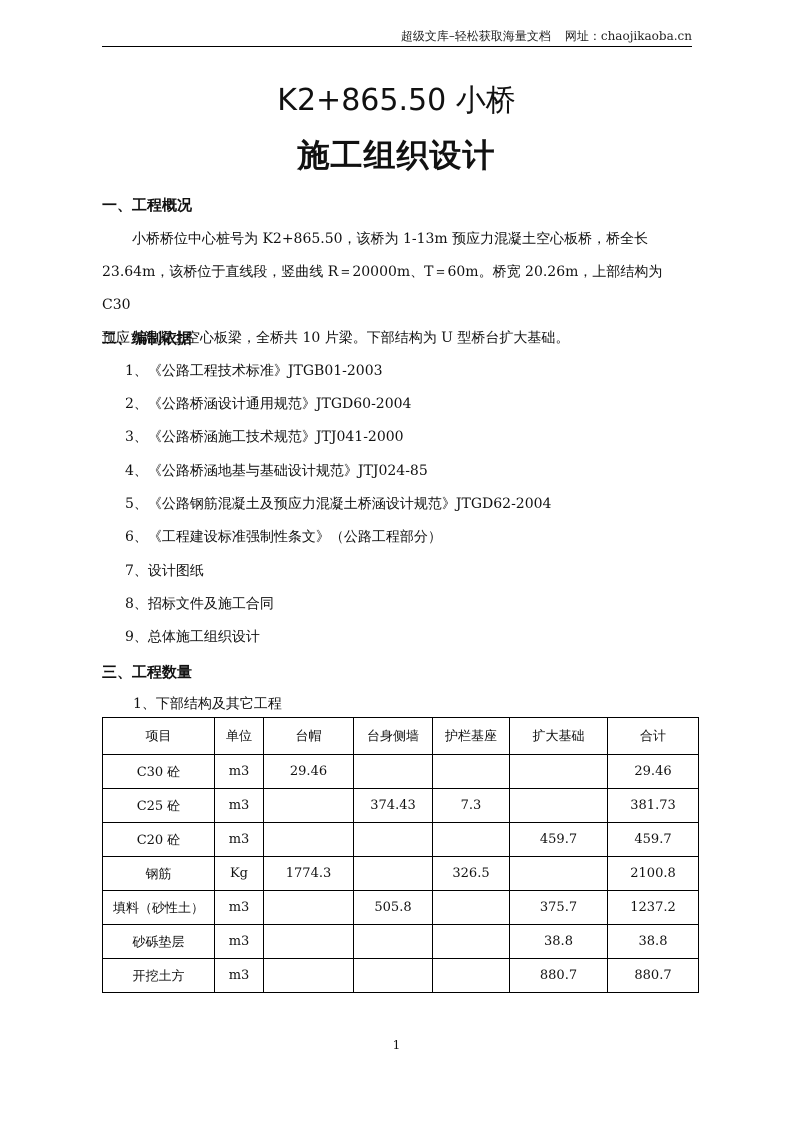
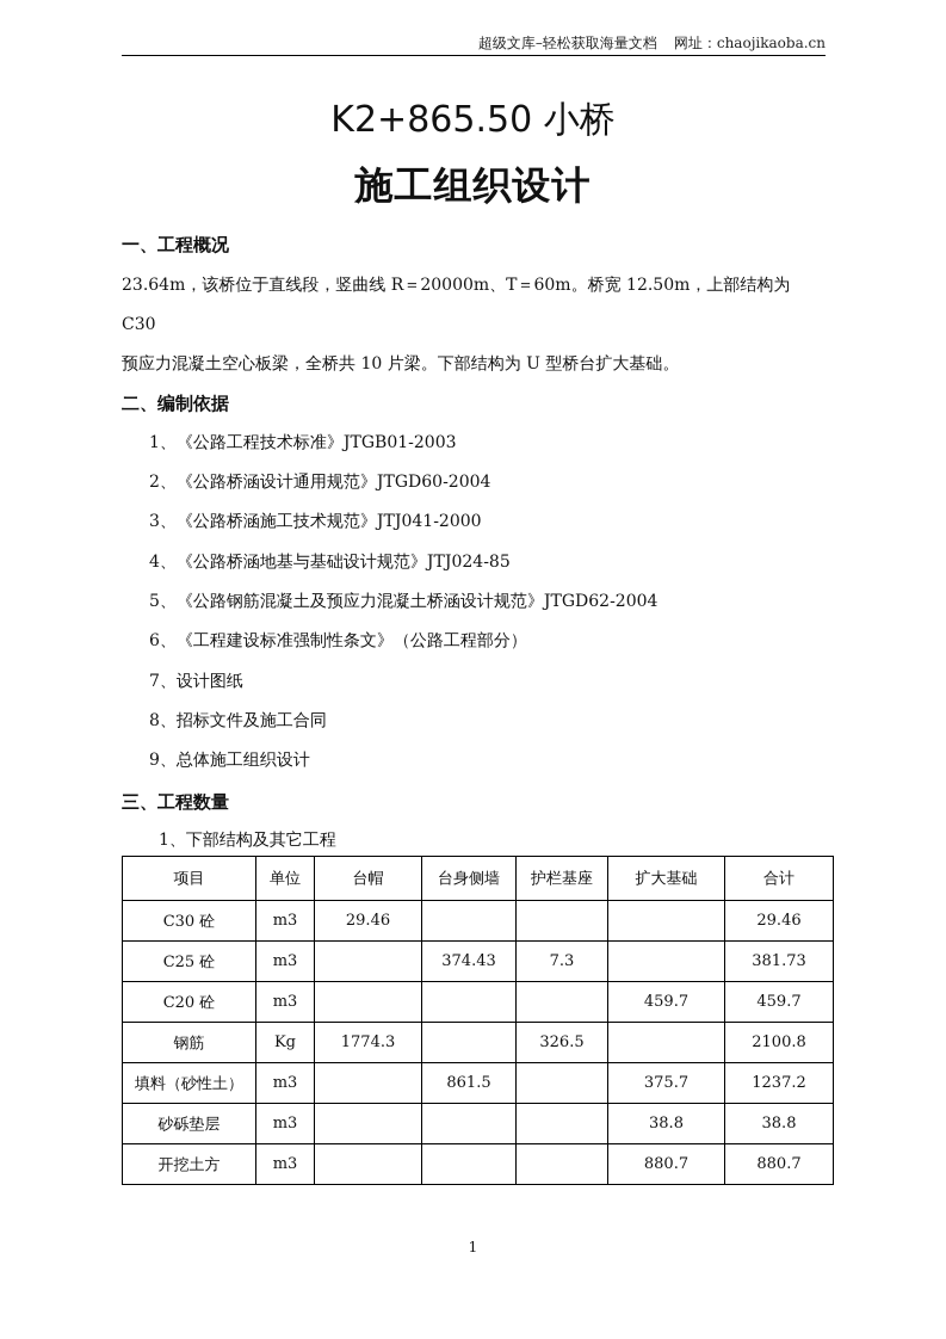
  超级文库–轻松获取海量文档 网址：chaojikaoba.cn
  K2+865.50 小桥
  施工组织设计
  一、工程概况
- 小桥桥位中心桩号为 K2+865.50，该桥为 1-13m 预应力混凝土空心板桥，桥全长
- 23.64m，该桥位于直线段，竖曲线 R＝20000m、T＝60m。桥宽 20.26m，上部结构为 C30
+ 23.64m，该桥位于直线段，竖曲线 R＝20000m、T＝60m。桥宽 12.50m，上部结构为 C30
  预应力混凝土空心板梁，全桥共 10 片梁。下部结构为 U 型桥台扩大基础。
  二、编制依据
  1、《公路工程技术标准》JTGB01-2003
  2、《公路桥涵设计通用规范》JTGD60-2004
  3、《公路桥涵施工技术规范》JTJ041-2000
  4、《公路桥涵地基与基础设计规范》JTJ024-85
  5、《公路钢筋混凝土及预应力混凝土桥涵设计规范》JTGD62-2004
  6、《工程建设标准强制性条文》（公路工程部分）
  7、设计图纸
  8、招标文件及施工合同
  9、总体施工组织设计
  三、工程数量
  1、下部结构及其它工程
  项目	单位	台帽	台身侧墙	护栏基座	扩大基础	合计
  C30 砼	m3	29.46				29.46
  C25 砼	m3		374.43	7.3		381.73
  C20 砼	m3				459.7	459.7
  钢筋	Kg	1774.3		326.5		2100.8
- 填料（砂性土）	m3		505.8		375.7	1237.2
+ 填料（砂性土）	m3		861.5		375.7	1237.2
  砂砾垫层	m3				38.8	38.8
  开挖土方	m3				880.7	880.7
  1
